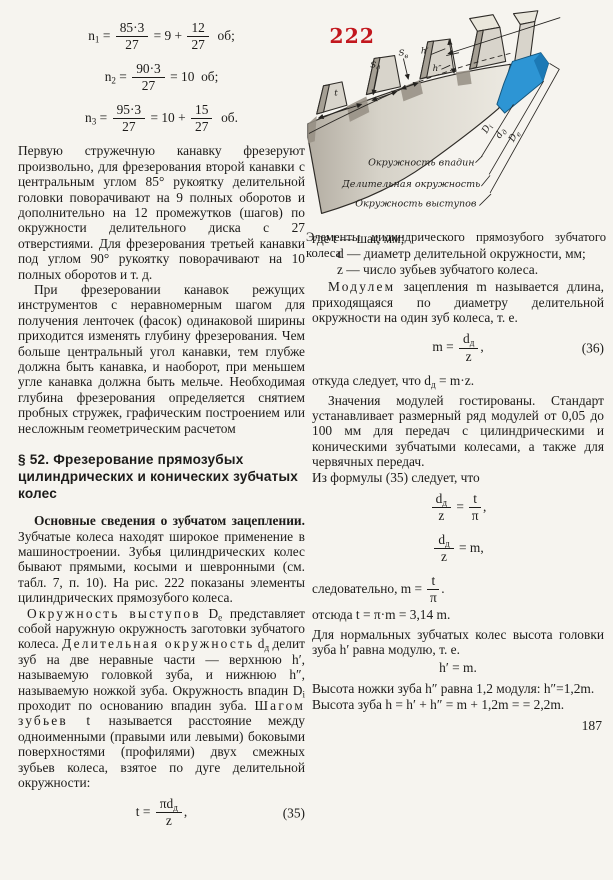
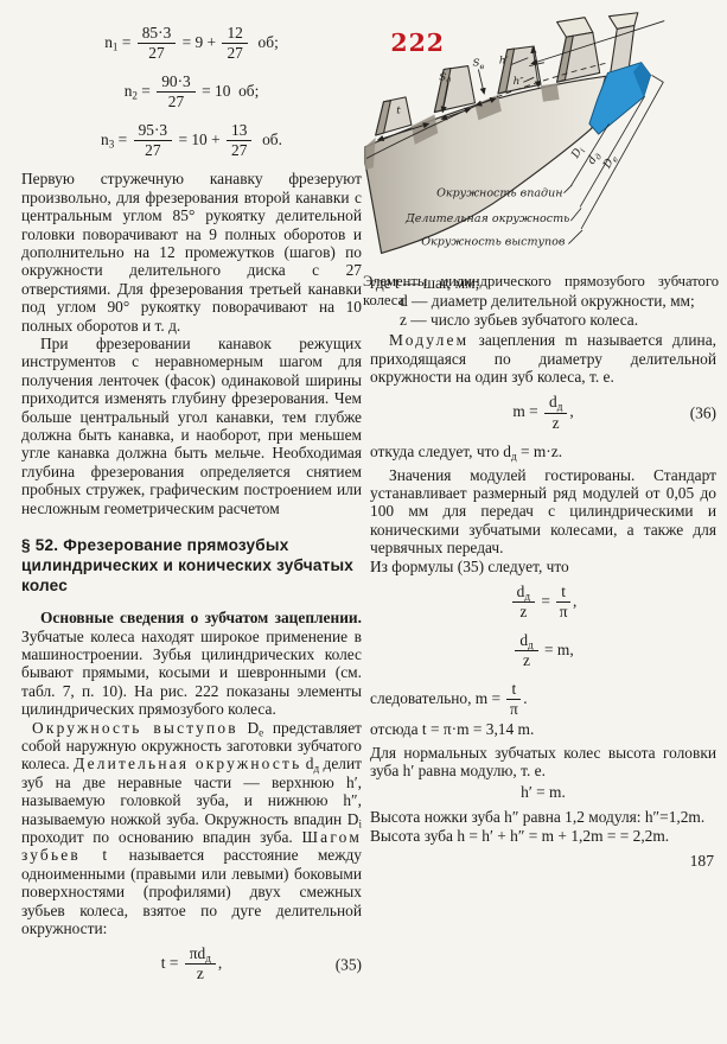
  n1 =
  85·3
  27
  = 9 +
  12
  27
  об;
  n2 =
  90·3
  27
  = 10 об;
  n3 =
  95·3
  27
  = 10 +
- 15
+ 13
  27
  об.
  Первую стружечную канавку фрезеруют произвольно, для фрезерования второй канавки с центральным углом 85° рукоятку делительной головки поворачивают на 9 полных оборотов и дополнительно на 12 промежутков (шагов) по окружности делительного диска с 27 отверстиями. Для фрезерования третьей канавки под углом 90° рукоятку поворачивают на 10 полных оборотов и т. д.
  При фрезеровании канавок режущих инструментов с неравномерным шагом для получения ленточек (фасок) одинаковой ширины приходится изменять глубину фрезерования. Чем больше центральный угол канавки, тем глубже должна быть канавка, и наоборот, при меньшем угле канавка должна быть мельче. Необходимая глубина фрезерования определяется снятием пробных стружек, графическим построением или несложным геометрическим расчетом
  § 52. Фрезерование прямозубых цилиндрических и конических зубчатых колес
  Основные сведения о зубчатом зацеплении. Зубчатые колеса находят широкое применение в машиностроении. Зубья цилиндрических колес бывают прямыми, косыми и шевронными (см. табл. 7, п. 10). На рис. 222 показаны элементы цилиндрических прямозубого колеса.
  Окружность выступов De представляет собой наружную окружность заготовки зубчатого колеса. Делительная окружность dд делит зуб на две неравные части — верхнюю h′, называемую головкой зуба, и нижнюю h″, называемую ножкой зуба. Окружность впадин Di проходит по основанию впадин зуба. Шагом зубьев t называется расстояние между одноименными (правыми или левыми) боковыми поверхностями (профилями) двух смежных зубьев колеса, взятое по дуге делительной окружности:
  t =
  πdд
  z
  ,
  (35)
  222
  t
  h′
  h″
  Окружность впадин
  Делительная окружность
  Окружность выступов
  Элементы цилиндрического прямозубого зубчатого колеса
  где t — шаг, мм;
  d — диаметр делительной окружности, мм;
  z — число зубьев зубчатого колеса.
  Модулем зацепления m называется длина, приходящаяся по диаметру делительной окружности на один зуб колеса, т. е.
  m =
  dд
  z
  ,
  (36)
  откуда следует, что dд = m·z.
  Значения модулей гостированы. Стандарт устанавливает размерный ряд модулей от 0,05 до 100 мм для передач с цилиндрическими и коническими зубчатыми колесами, а также для червячных передач.
  Из формулы (35) следует, что
  dд
  z
  =
  t
  π
  ,
  dд
  z
  = m,
  следовательно, m =
  t
  π
  .
  отсюда t = π·m = 3,14 m.
  Для нормальных зубчатых колес высота головки зуба h′ равна модулю, т. е.
  h′ = m.
  Высота ножки зуба h″ равна 1,2 модуля: h″=1,2m.
  Высота зуба h = h′ + h″ = m + 1,2m = = 2,2m.
  187
